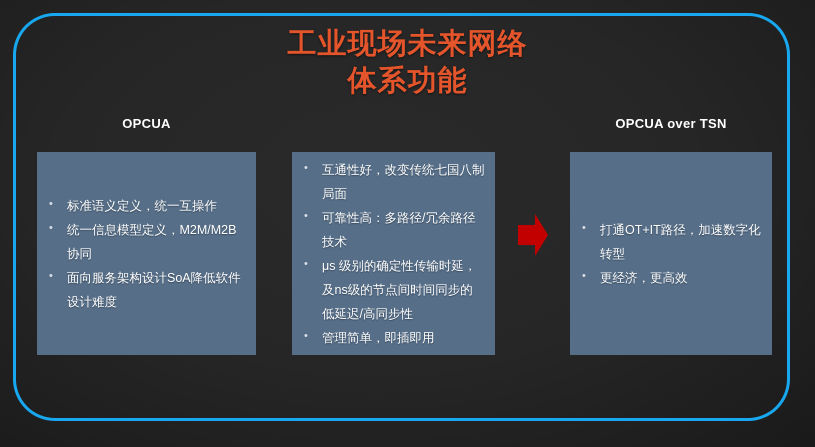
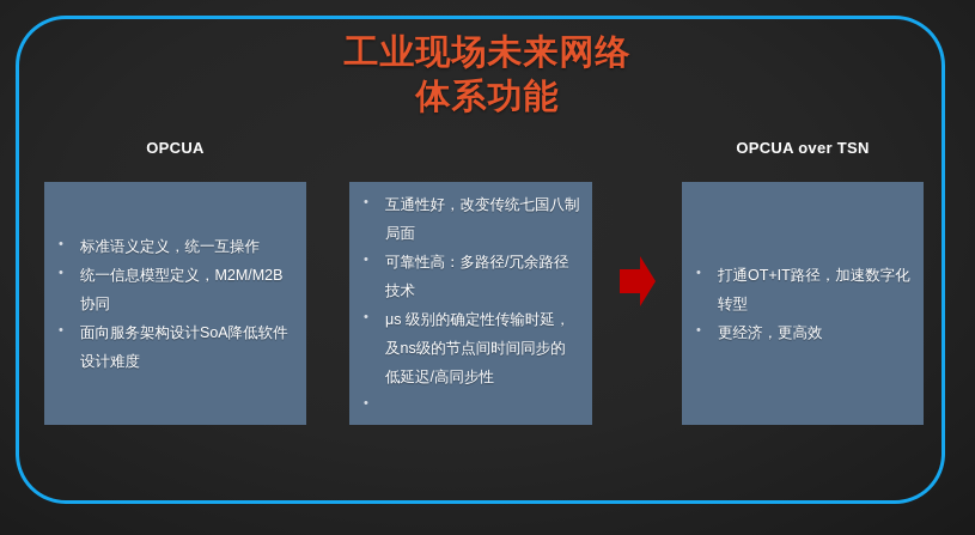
  工业现场未来网络
  体系功能
  OPCUA
  OPCUA over TSN
  •
  标准语义定义，统一互操作
  •
  统一信息模型定义，M2M/M2B协同
  •
  面向服务架构设计SoA降低软件设计难度
  •
  互通性好，改变传统七国八制局面
  •
  可靠性高：多路径/冗余路径技术
  •
  μs 级别的确定性传输时延，及ns级的节点间时间同步的低延迟/高同步性
  •
- 管理简单，即插即用
  •
  打通OT+IT路径，加速数字化转型
  •
  更经济，更高效
